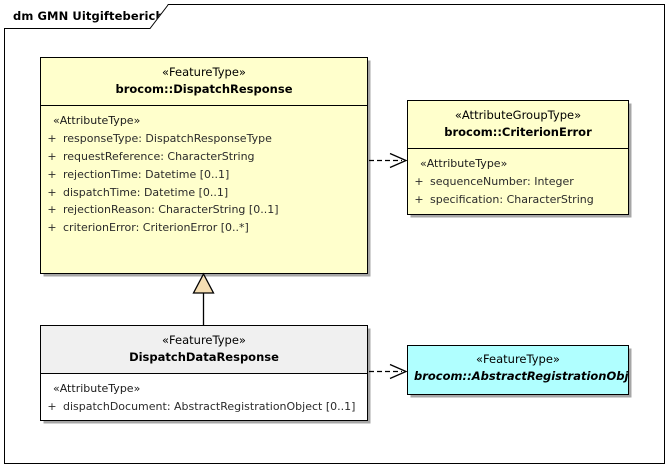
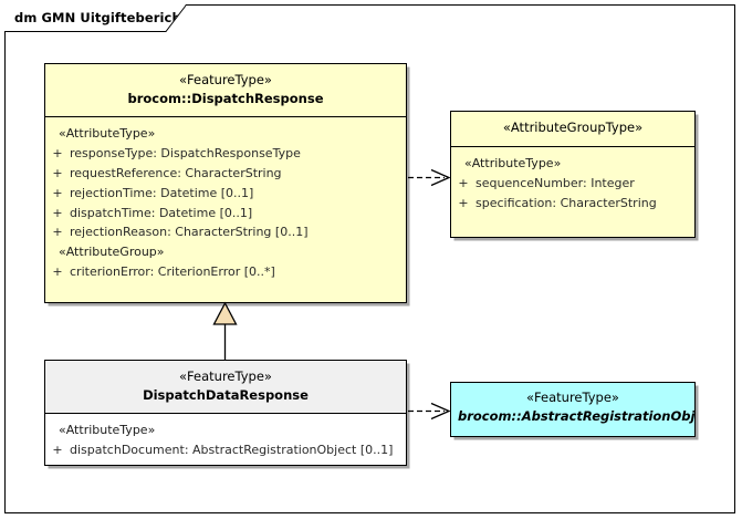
  dm GMN Uitgifteberic
  «FeatureType»
  brocom::DispatchResponse
  «AttributeType»
  +
  responseType: DispatchResponseType
  +
  requestReference: CharacterString
  +
  rejectionTime: Datetime [0..1]
  +
  dispatchTime: Datetime [0..1]
  +
  rejectionReason: CharacterString [0..1]
+ «AttributeGroup»
  +
  criterionError: CriterionError [0..*]
  «AttributeGroupType»
- brocom::CriterionError
  «AttributeType»
  +
  sequenceNumber: Integer
  +
  specification: CharacterString
  «FeatureType»
  DispatchDataResponse
  «AttributeType»
  +
  dispatchDocument: AbstractRegistrationObject [0..1]
  «FeatureType»
  brocom::AbstractRegistrationOb
